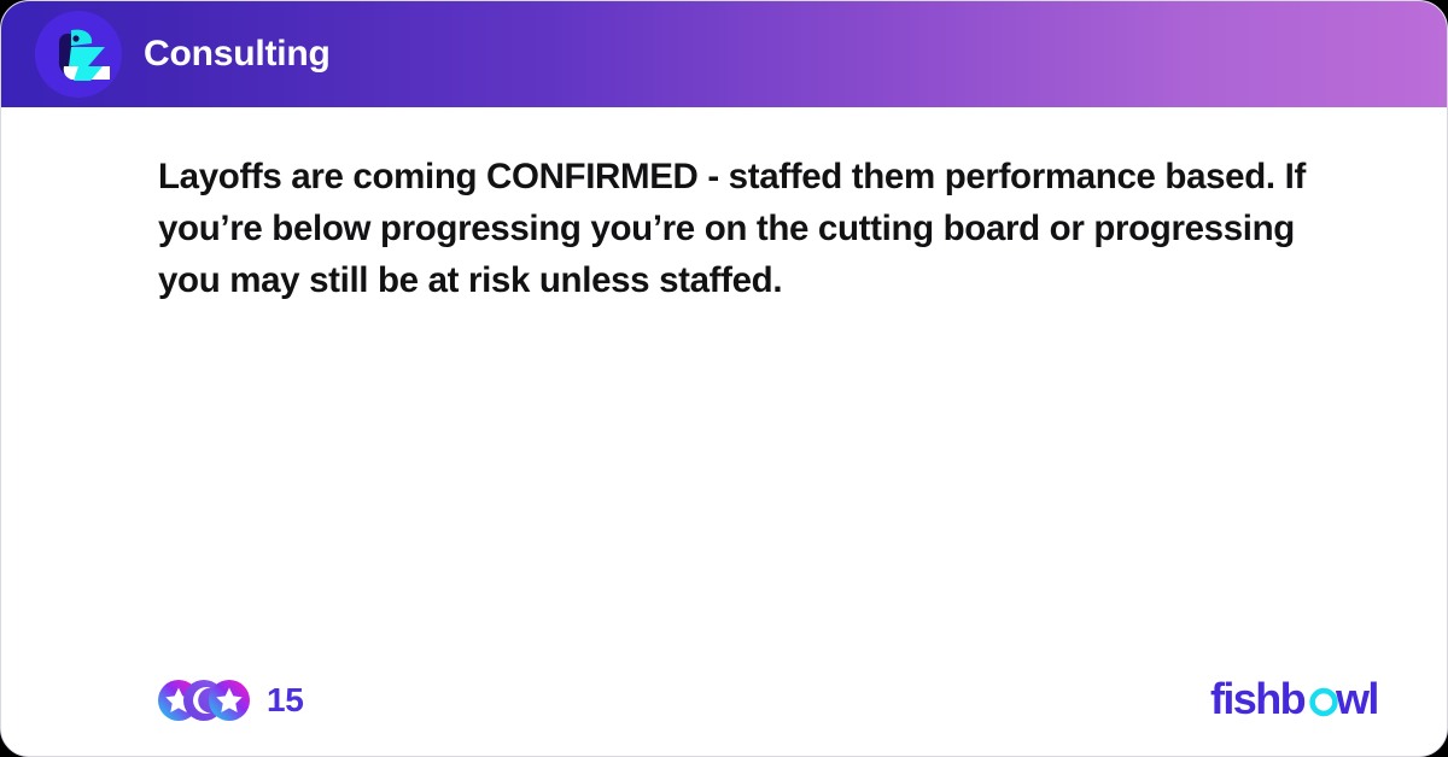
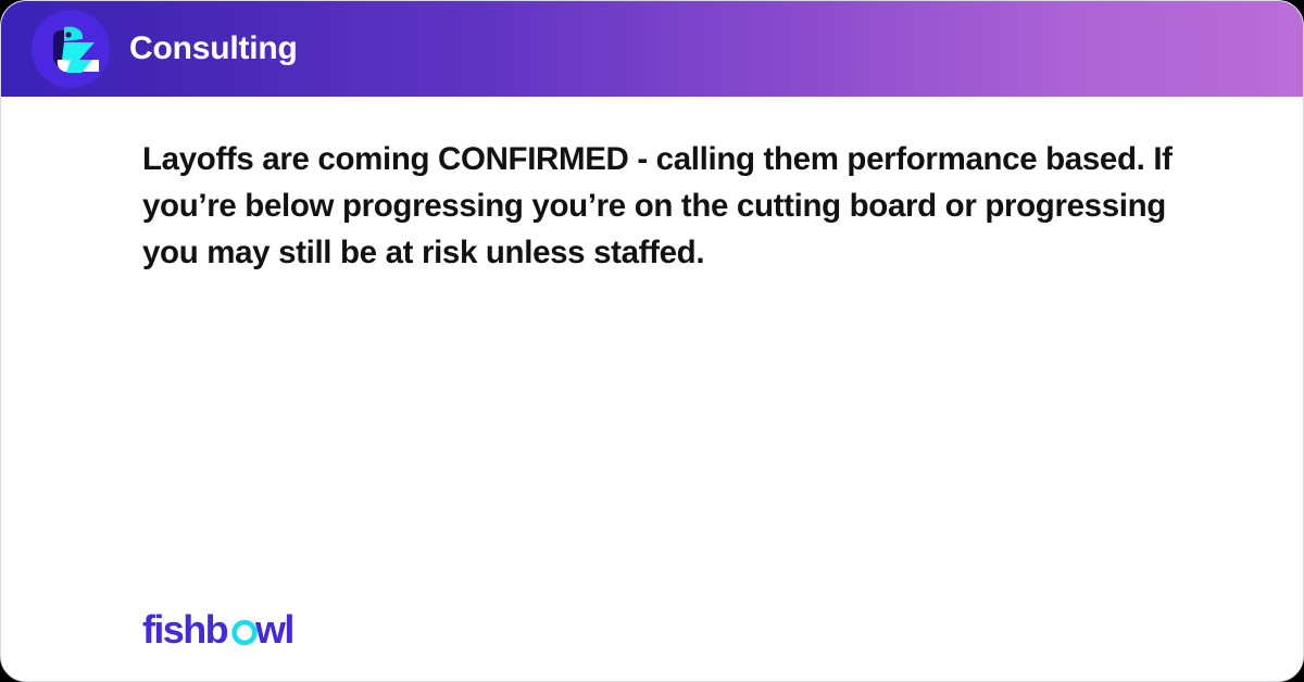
  Consulting
- Layoffs are coming CONFIRMED - staffed them performance based. If you’re below progressing you’re on the cutting board or progressing you may still be at risk unless staffed.
+ Layoffs are coming CONFIRMED - calling them performance based. If you’re below progressing you’re on the cutting board or progressing you may still be at risk unless staffed.
- 15
  fishb
  wl
